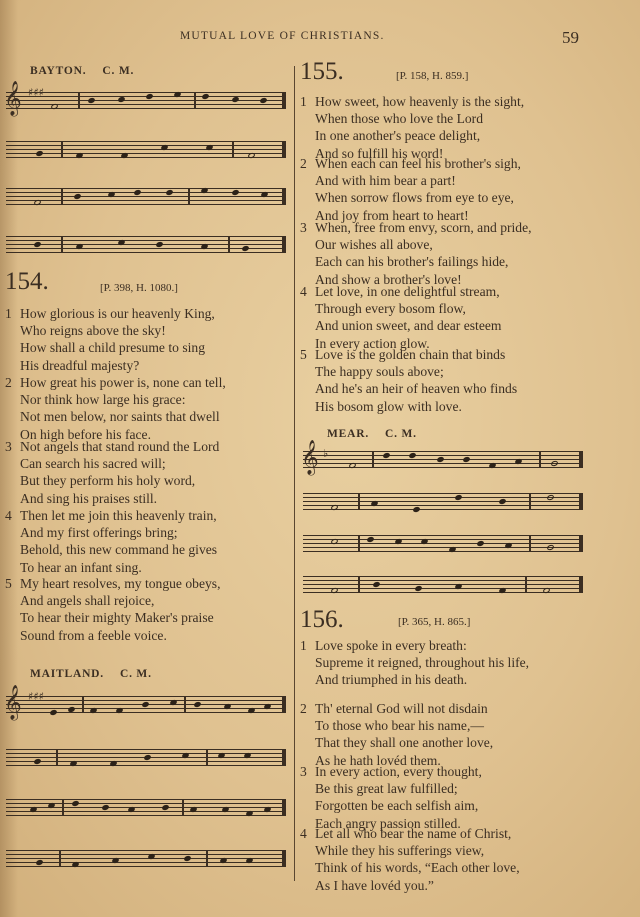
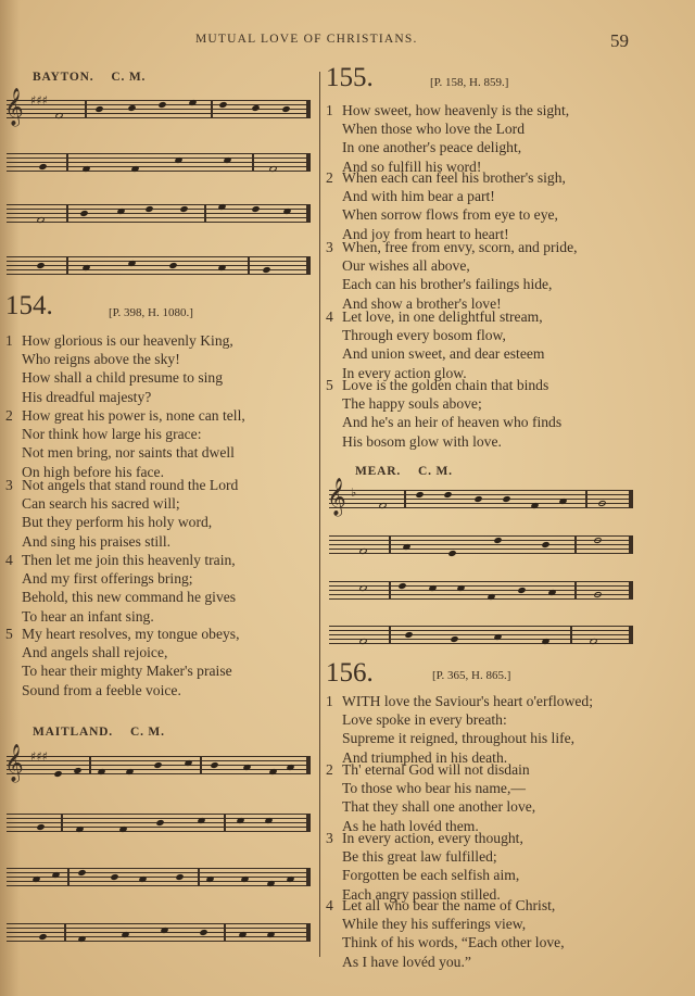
  MUTUAL LOVE OF CHRISTIANS.
  59
  BAYTON. C. M.
  𝄞
  ♯♯♯
  154.
  [P. 398, H. 1080.]
  1
  How glorious is our heavenly King,
  Who reigns above the sky!
  How shall a child presume to sing
  His dreadful majesty?
  2
  How great his power is, none can tell,
  Nor think how large his grace:
- Not men below, nor saints that dwell
+ Not men bring, nor saints that dwell
  On high before his face.
  3
  Not angels that stand round the Lord
  Can search his sacred will;
  But they perform his holy word,
  And sing his praises still.
  4
  Then let me join this heavenly train,
  And my first offerings bring;
  Behold, this new command he gives
  To hear an infant sing.
  5
  My heart resolves, my tongue obeys,
  And angels shall rejoice,
  To hear their mighty Maker's praise
  Sound from a feeble voice.
  MAITLAND. C. M.
  𝄞
  ♯♯♯
  155.
  [P. 158, H. 859.]
  1
  How sweet, how heavenly is the sight,
  When those who love the Lord
  In one another's peace delight,
  And so fulfill his word!
  2
  When each can feel his brother's sigh,
  And with him bear a part!
  When sorrow flows from eye to eye,
  And joy from heart to heart!
  3
  When, free from envy, scorn, and pride,
  Our wishes all above,
  Each can his brother's failings hide,
  And show a brother's love!
  4
  Let love, in one delightful stream,
  Through every bosom flow,
  And union sweet, and dear esteem
  In every action glow.
  5
  Love is the golden chain that binds
  The happy souls above;
  And he's an heir of heaven who finds
  His bosom glow with love.
  MEAR. C. M.
  𝄞
  ♭
  156.
  [P. 365, H. 865.]
  1
+ WITH love the Saviour's heart o'erflowed;
  Love spoke in every breath:
  Supreme it reigned, throughout his life,
  And triumphed in his death.
  2
  Th' eternal God will not disdain
  To those who bear his name,—
  That they shall one another love,
  As he hath lovéd them.
  3
  In every action, every thought,
  Be this great law fulfilled;
  Forgotten be each selfish aim,
  Each angry passion stilled.
  4
  Let all who bear the name of Christ,
  While they his sufferings view,
  Think of his words, “Each other love,
  As I have lovéd you.”
